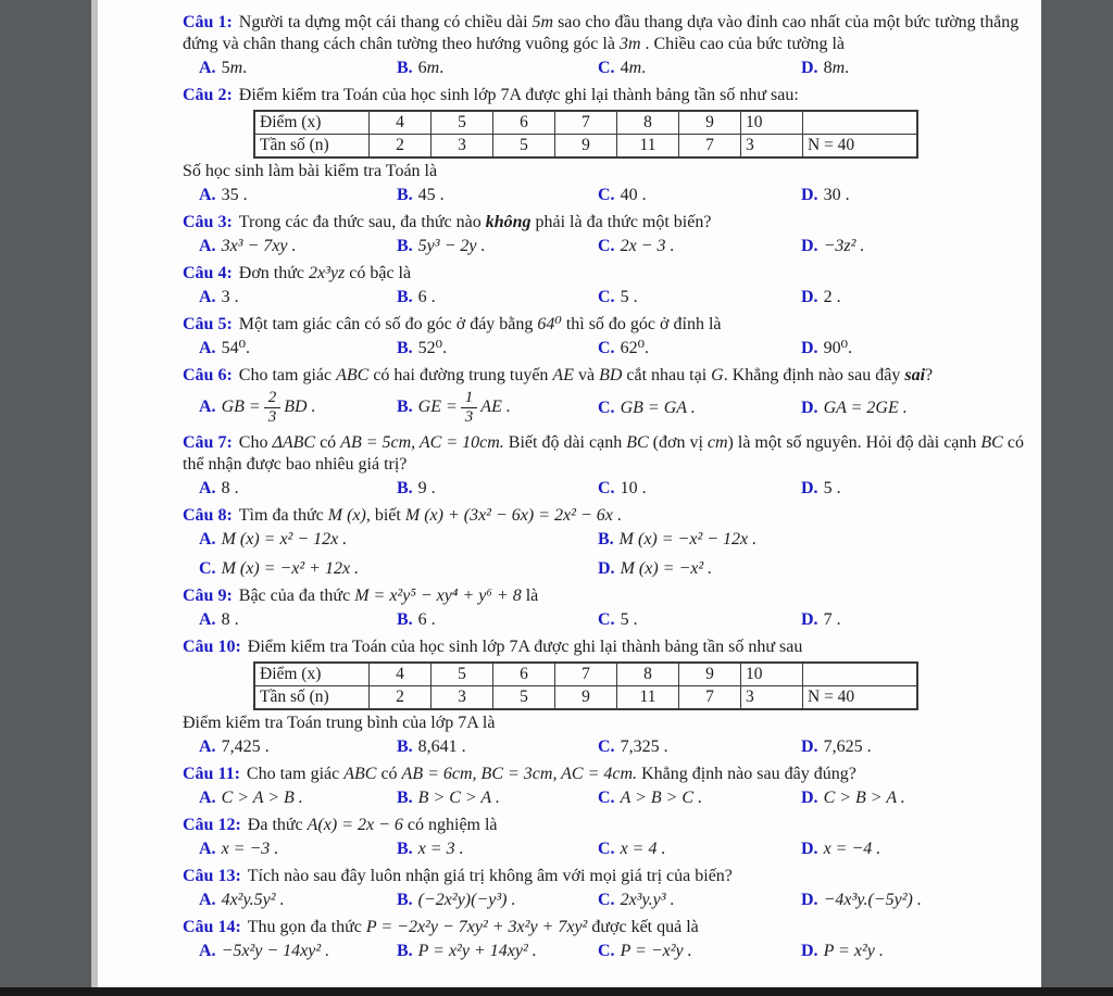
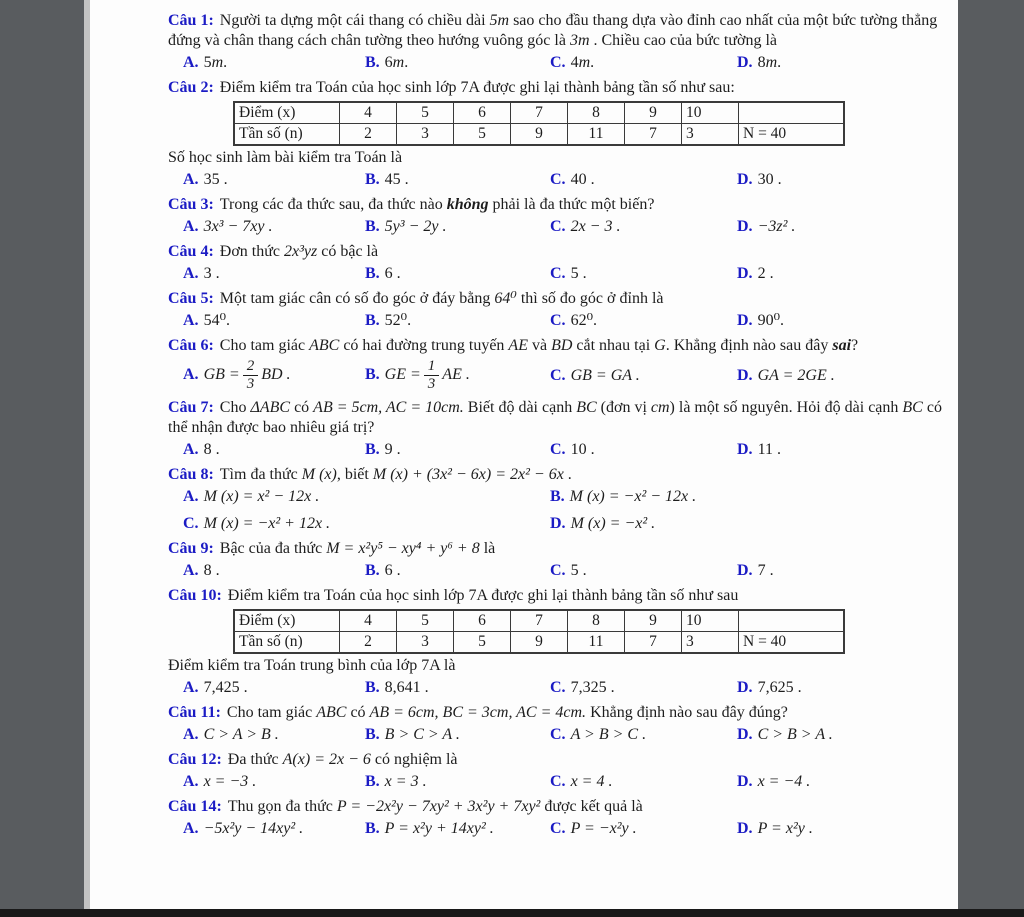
  Câu 1: Người ta dựng một cái thang có chiều dài 5m sao cho đầu thang dựa vào đỉnh cao nhất của một bức tường thẳng đứng và chân thang cách chân tường theo hướng vuông góc là 3m . Chiều cao của bức tường là
  A. 5m.
  B. 6m.
  C. 4m.
  D. 8m.
  Câu 2: Điểm kiểm tra Toán của học sinh lớp 7A được ghi lại thành bảng tần số như sau:
  Điểm (x)	4	5	6	7	8	9	10
  Tần số (n)	2	3	5	9	11	7	3	N = 40
  Số học sinh làm bài kiểm tra Toán là
  A. 35 .
  B. 45 .
  C. 40 .
  D. 30 .
  Câu 3: Trong các đa thức sau, đa thức nào không phải là đa thức một biến?
  A. 3x³ − 7xy .
  B. 5y³ − 2y .
  C. 2x − 3 .
  D. −3z² .
  Câu 4: Đơn thức 2x³yz có bậc là
  A. 3 .
  B. 6 .
  C. 5 .
  D. 2 .
  Câu 5: Một tam giác cân có số đo góc ở đáy bằng 64⁰ thì số đo góc ở đỉnh là
  A. 54⁰.
  B. 52⁰.
  C. 62⁰.
  D. 90⁰.
  Câu 6: Cho tam giác ABC có hai đường trung tuyến AE và BD cắt nhau tại G. Khẳng định nào sau đây sai?
  A. GB =
  2
  3
  BD .
  B. GE =
  1
  3
  AE .
  C. GB = GA .
  D. GA = 2GE .
  Câu 7: Cho ΔABC có AB = 5cm, AC = 10cm. Biết độ dài cạnh BC (đơn vị cm) là một số nguyên. Hỏi độ dài cạnh BC có thể nhận được bao nhiêu giá trị?
  A. 8 .
  B. 9 .
  C. 10 .
- D. 5 .
+ D. 11 .
  Câu 8: Tìm đa thức M (x), biết M (x) + (3x² − 6x) = 2x² − 6x .
  A. M (x) = x² − 12x .
  B. M (x) = −x² − 12x .
  C. M (x) = −x² + 12x .
  D. M (x) = −x² .
  Câu 9: Bậc của đa thức M = x²y⁵ − xy⁴ + y⁶ + 8 là
  A. 8 .
  B. 6 .
  C. 5 .
  D. 7 .
  Câu 10: Điểm kiểm tra Toán của học sinh lớp 7A được ghi lại thành bảng tần số như sau
  Điểm (x)	4	5	6	7	8	9	10
  Tần số (n)	2	3	5	9	11	7	3	N = 40
  Điểm kiểm tra Toán trung bình của lớp 7A là
  A. 7,425 .
  B. 8,641 .
  C. 7,325 .
  D. 7,625 .
  Câu 11: Cho tam giác ABC có AB = 6cm, BC = 3cm, AC = 4cm. Khẳng định nào sau đây đúng?
  A. C > A > B .
  B. B > C > A .
  C. A > B > C .
  D. C > B > A .
  Câu 12: Đa thức A(x) = 2x − 6 có nghiệm là
  A. x = −3 .
  B. x = 3 .
  C. x = 4 .
  D. x = −4 .
- Câu 13: Tích nào sau đây luôn nhận giá trị không âm với mọi giá trị của biến?
- A. 4x²y.5y² .
- B. (−2x²y)(−y³) .
- C. 2x³y.y³ .
- D. −4x³y.(−5y²) .
  Câu 14: Thu gọn đa thức P = −2x²y − 7xy² + 3x²y + 7xy² được kết quả là
  A. −5x²y − 14xy² .
  B. P = x²y + 14xy² .
  C. P = −x²y .
  D. P = x²y .
